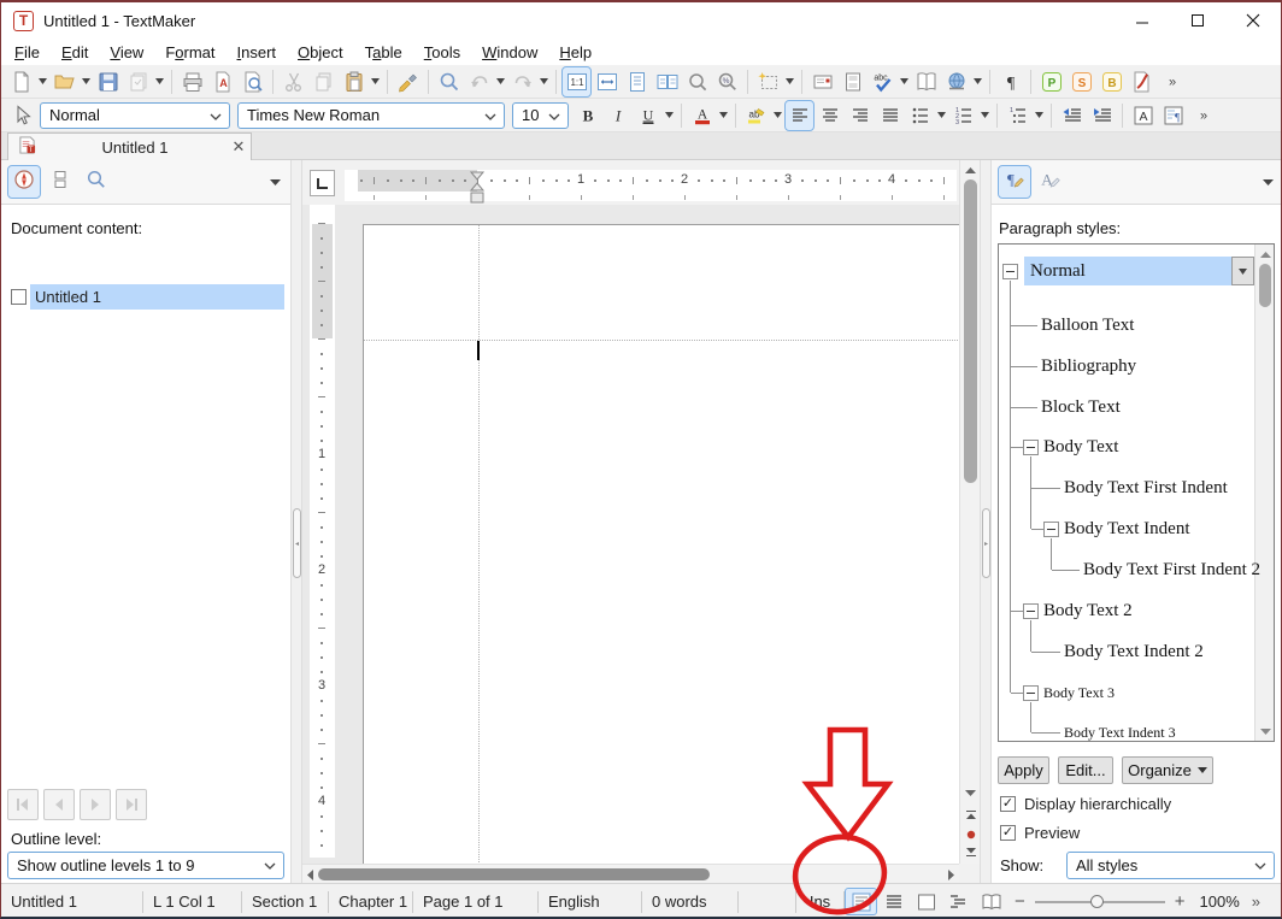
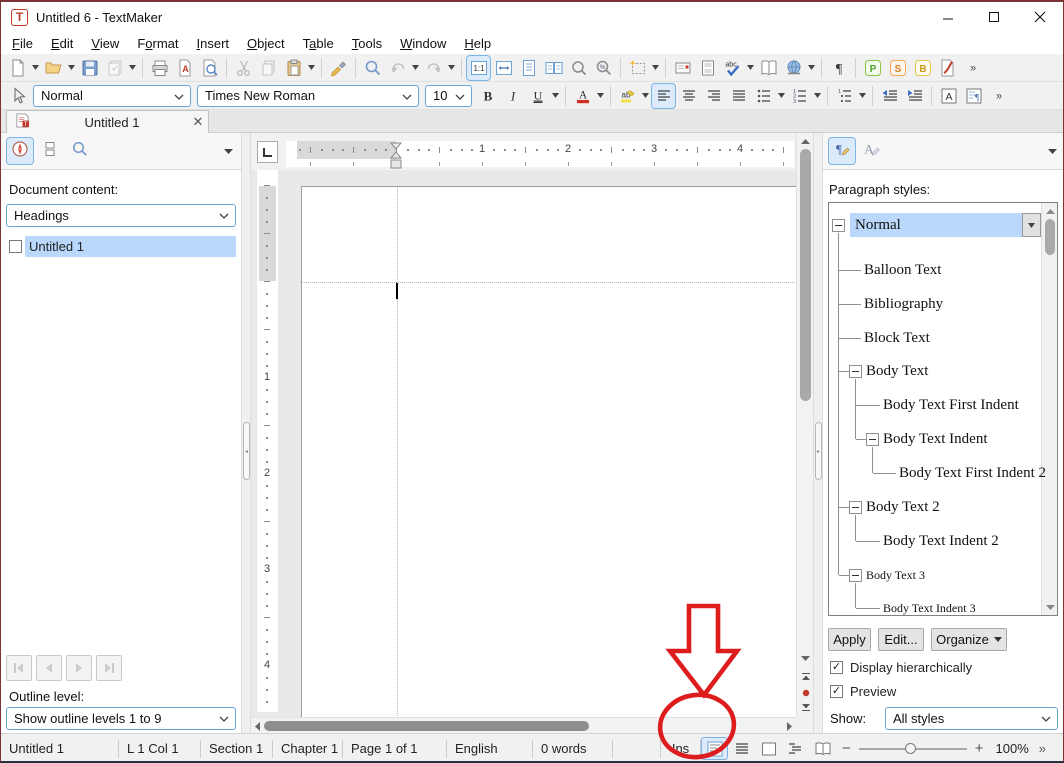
  T
- Untitled 1 - TextMaker
+ Untitled 6 - TextMaker
  File
  Edit
  View
  Format
  Insert
  Object
  Table
  Tools
  Window
  Help
  A
  1:1
  ¶
  P
  S
  B
  »
  Normal
  Times New Roman
  10
  B
  I
  U
  A
  ab
  A
  ¶
  »
  Untitled 1
  ✕
  Document content:
+ Headings
  Untitled 1
  Outline level:
  Show outline levels 1 to 9
  1
  2
  3
  4
  1
  2
  3
  4
  ¶
  A
  Paragraph styles:
  Normal
  Balloon Text
  Bibliography
  Block Text
  Body Text
  Body Text First Indent
  Body Text Indent
  Body Text First Indent 2
  Body Text 2
  Body Text Indent 2
  Body Text 3
  Body Text Indent 3
  Apply
  Edit...
  Organize
  ✓
  Display hierarchically
  ✓
  Preview
  Show:
  All styles
  Untitled 1
  L 1 Col 1
  Section 1
  Chapter 1
  Page 1 of 1
  English
  0 words
  −
  +
  100%
  »
